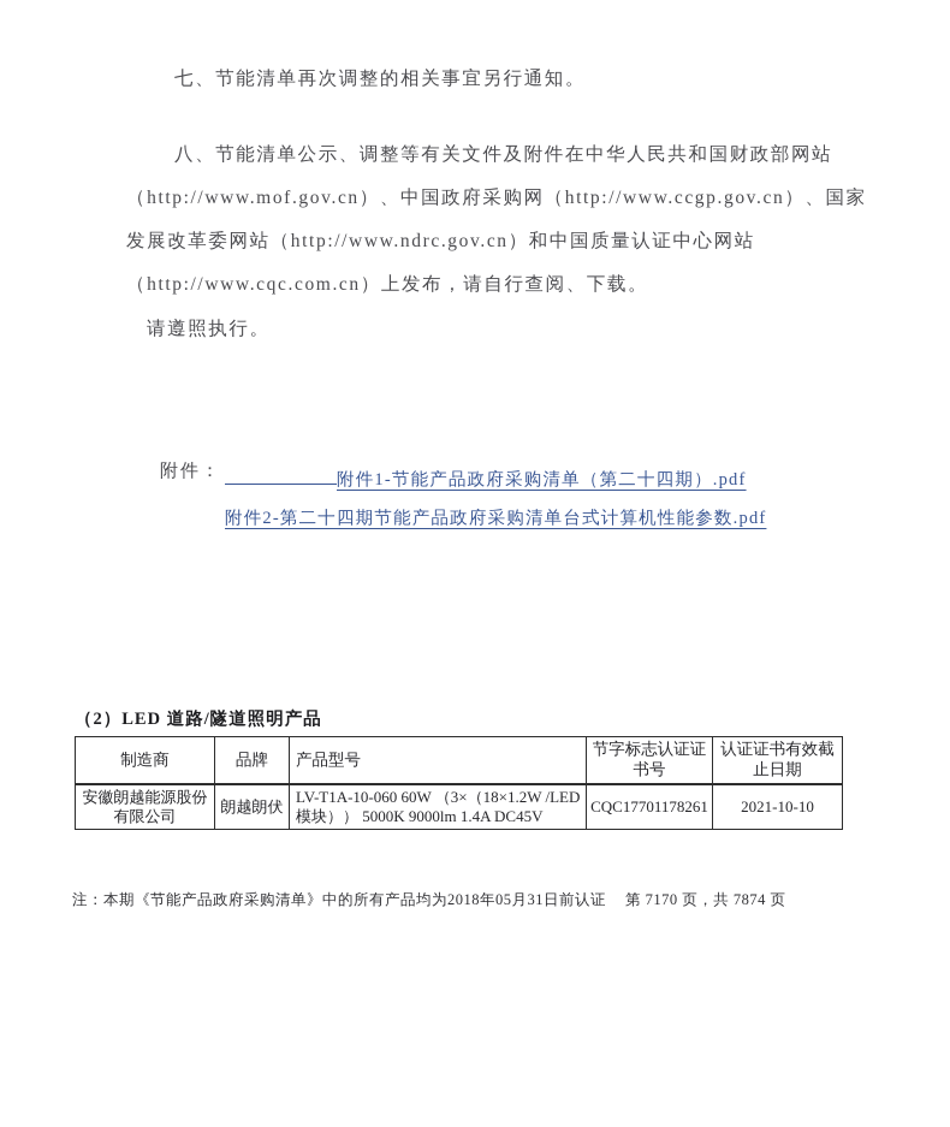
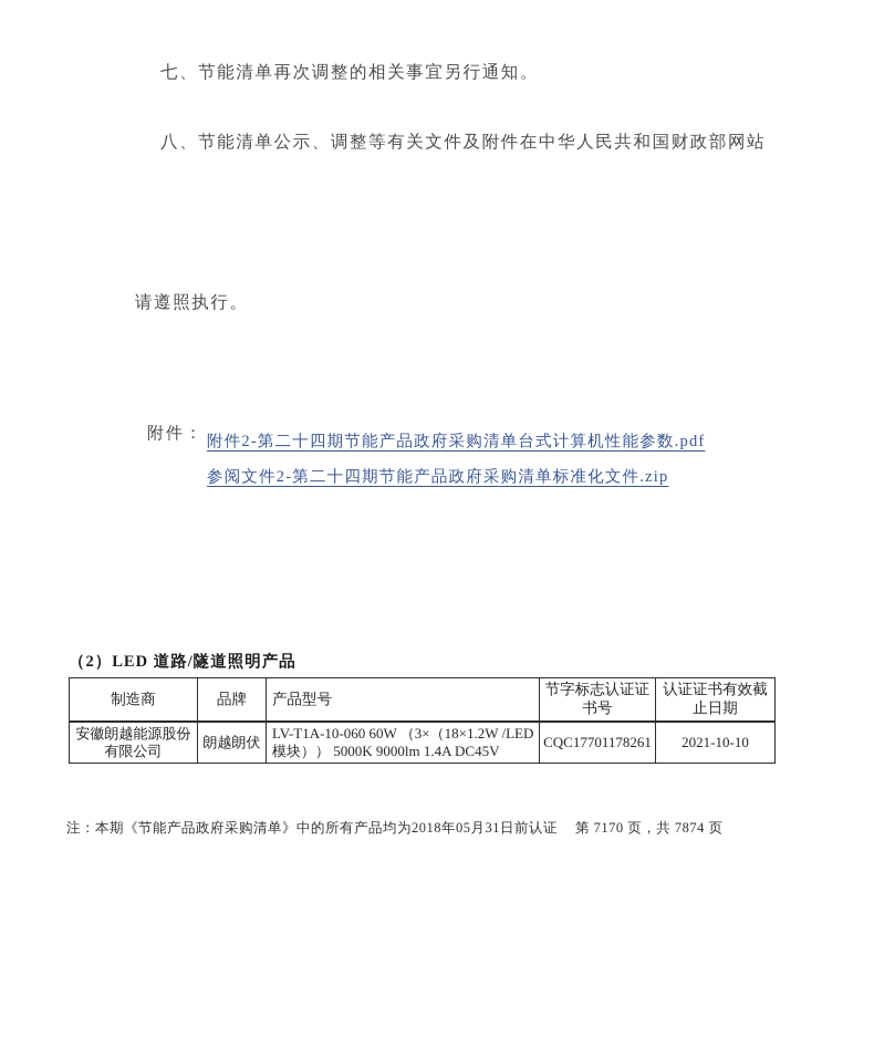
  七、节能清单再次调整的相关事宜另行通知。
  八、节能清单公示、调整等有关文件及附件在中华人民共和国财政部网站
- （http://www.mof.gov.cn）、中国政府采购网（http://www.ccgp.gov.cn）、国家
- 发展改革委网站（http://www.ndrc.gov.cn）和中国质量认证中心网站
- （http://www.cqc.com.cn）上发布，请自行查阅、下载。
  请遵照执行。
  附件：
- 附件1-节能产品政府采购清单（第二十四期）.pdf
  附件2-第二十四期节能产品政府采购清单台式计算机性能参数.pdf
+ 参阅文件2-第二十四期节能产品政府采购清单标准化文件.zip
  （2）LED 道路/隧道照明产品
  制造商	品牌	产品型号	节字标志认证证书号	认证证书有效截止日期
  安徽朗越能源股份有限公司	朗越朗伏	LV-T1A-10-060 60W （3×（18×1.2W /LED 模块）） 5000K 9000lm 1.4A DC45V	CQC17701178261	2021-10-10
  注：本期《节能产品政府采购清单》中的所有产品均为2018年05月31日前认证
  第 7170 页，共 7874 页
